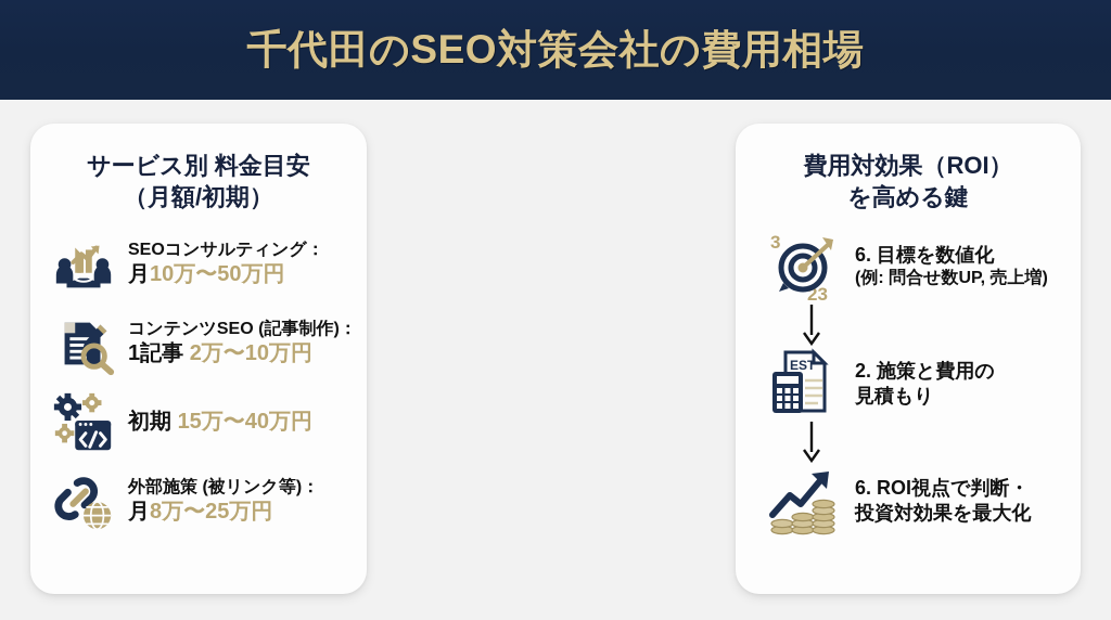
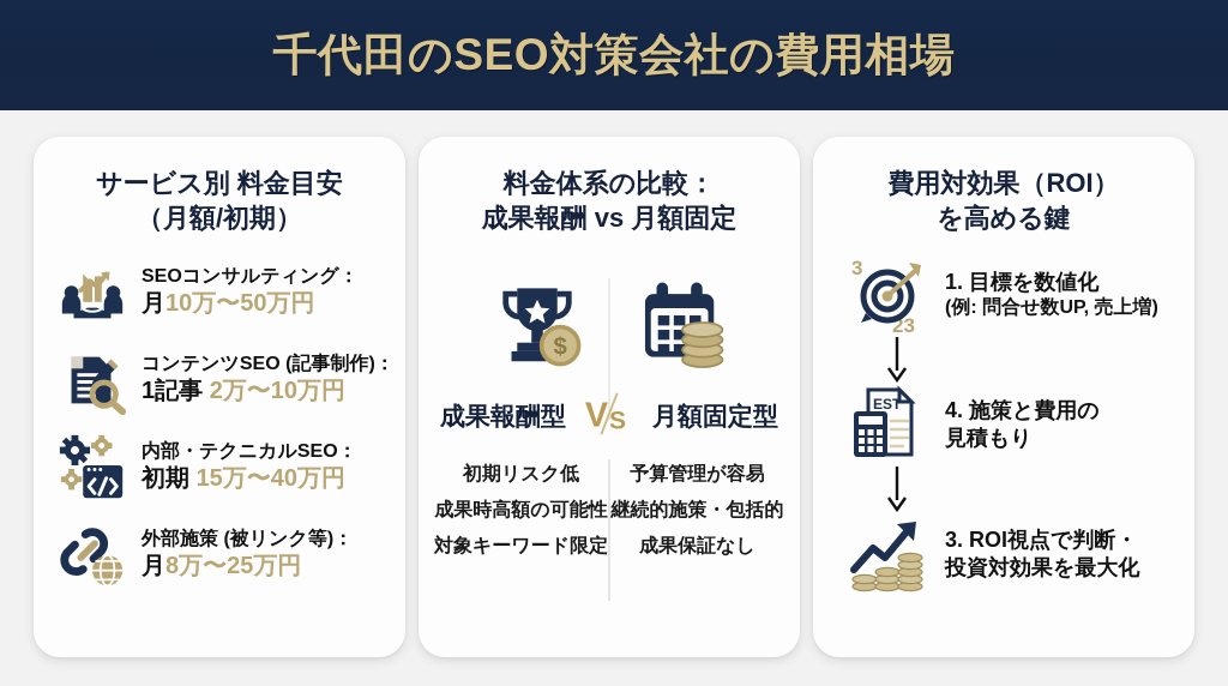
  千代田のSEO対策会社の費用相場
  サービス別 料金目安
  （月額/初期）
  SEOコンサルティング：
  月10万〜50万円
  コンテンツSEO (記事制作)：
  1記事 2万〜10万円
+ 内部・テクニカルSEO：
  初期 15万〜40万円
  外部施策 (被リンク等)：
  月8万〜25万円
+ 料金体系の比較：
+ 成果報酬 vs 月額固定
+ $
+ 成果報酬型
+ V
+ S
+ 月額固定型
+ 初期リスク低
+ 成果時高額の可能性
+ 対象キーワード限定
+ 予算管理が容易
+ 継続的施策・包括的
+ 成果保証なし
  費用対効果（ROI）
  を高める鍵
  3
  23
- 6. 目標を数値化
+ 1. 目標を数値化
  (例: 問合せ数UP, 売上増)
  EST
- 2. 施策と費用の
+ 4. 施策と費用の
  見積もり
- 6. ROI視点で判断・
+ 3. ROI視点で判断・
  投資対効果を最大化
